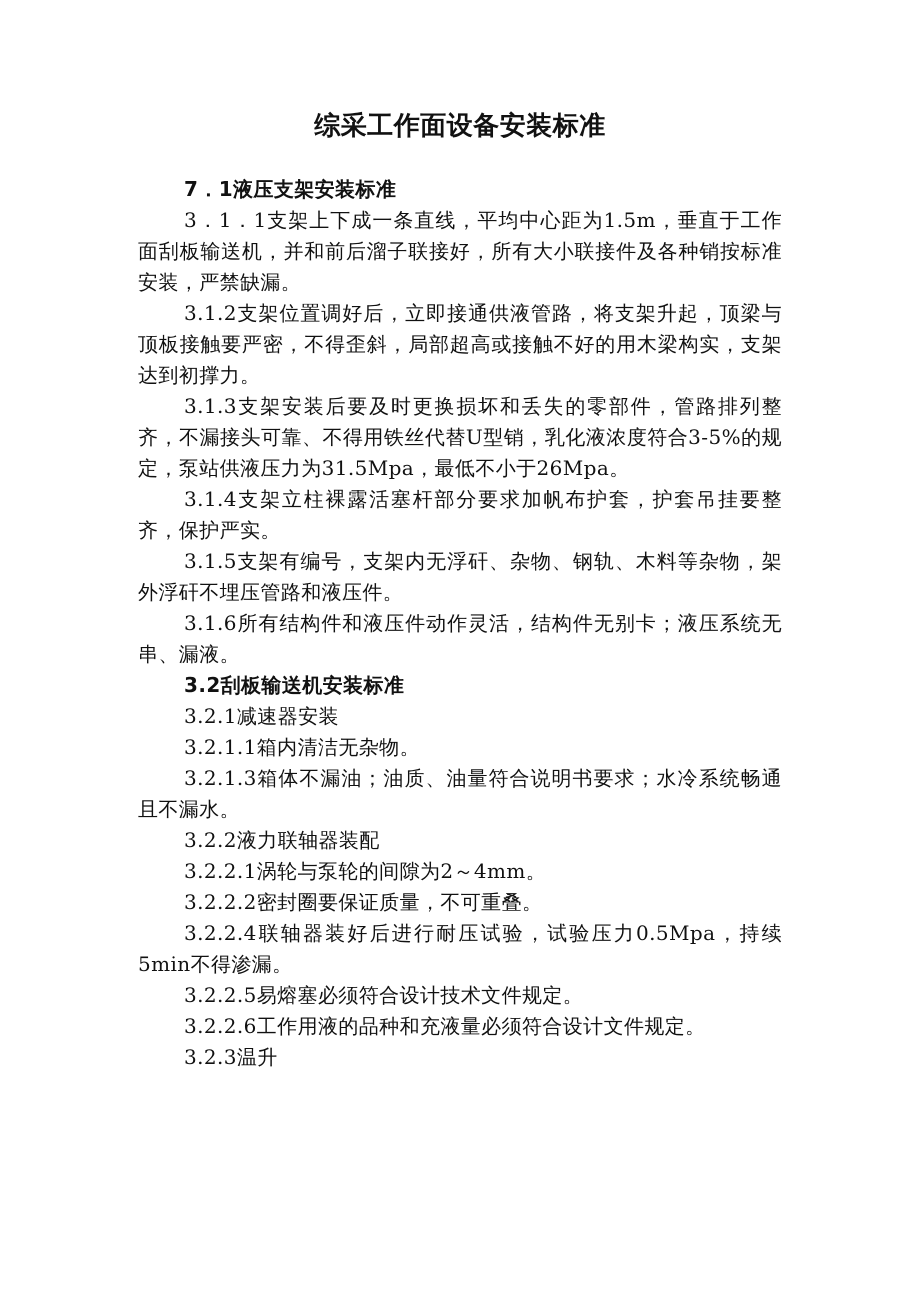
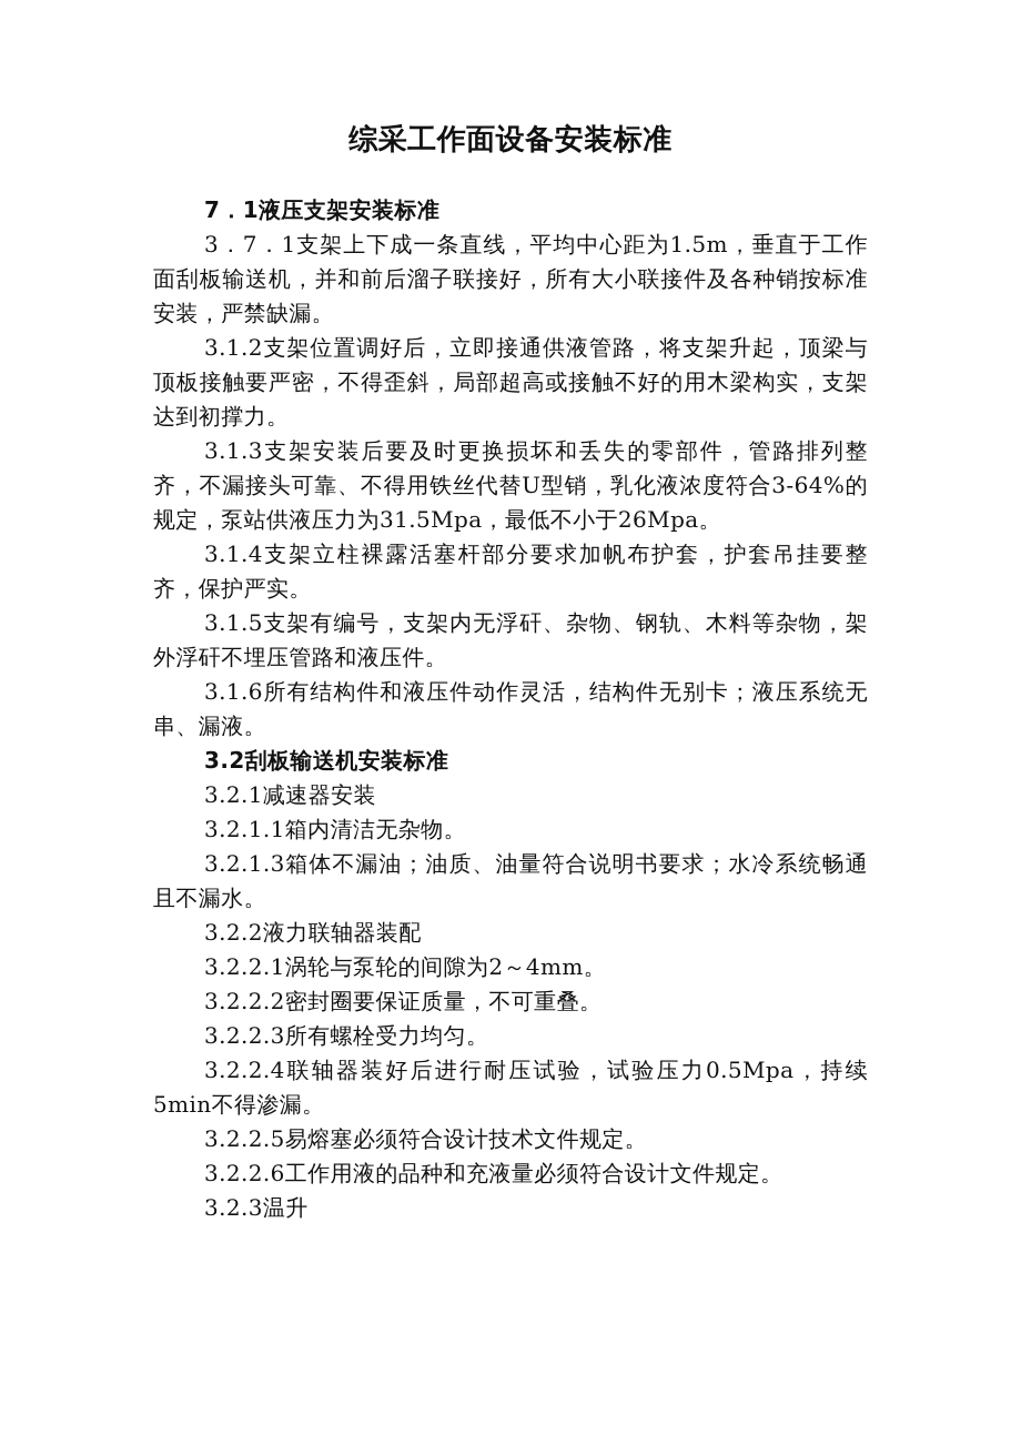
  综采工作面设备安装标准
  7．1液压支架安装标准
- 3．1．1支架上下成一条直线，平均中心距为1.5m，垂直于工作面刮板输送机，并和前后溜子联接好，所有大小联接件及各种销按标准安装，严禁缺漏。
+ 3．7．1支架上下成一条直线，平均中心距为1.5m，垂直于工作面刮板输送机，并和前后溜子联接好，所有大小联接件及各种销按标准安装，严禁缺漏。
  3.1.2支架位置调好后，立即接通供液管路，将支架升起，顶梁与顶板接触要严密，不得歪斜，局部超高或接触不好的用木梁构实，支架达到初撑力。
- 3.1.3支架安装后要及时更换损坏和丢失的零部件，管路排列整齐，不漏接头可靠、不得用铁丝代替U型销，乳化液浓度符合3-5%的规定，泵站供液压力为31.5Mpa，最低不小于26Mpa。
+ 3.1.3支架安装后要及时更换损坏和丢失的零部件，管路排列整齐，不漏接头可靠、不得用铁丝代替U型销，乳化液浓度符合3-64%的规定，泵站供液压力为31.5Mpa，最低不小于26Mpa。
  3.1.4支架立柱裸露活塞杆部分要求加帆布护套，护套吊挂要整齐，保护严实。
  3.1.5支架有编号，支架内无浮矸、杂物、钢轨、木料等杂物，架外浮矸不埋压管路和液压件。
  3.1.6所有结构件和液压件动作灵活，结构件无别卡；液压系统无串、漏液。
  3.2刮板输送机安装标准
  3.2.1减速器安装
  3.2.1.1箱内清洁无杂物。
  3.2.1.3箱体不漏油；油质、油量符合说明书要求；水冷系统畅通且不漏水。
  3.2.2液力联轴器装配
  3.2.2.1涡轮与泵轮的间隙为2～4mm。
  3.2.2.2密封圈要保证质量，不可重叠。
+ 3.2.2.3所有螺栓受力均匀。
  3.2.2.4联轴器装好后进行耐压试验，试验压力0.5Mpa，持续5min不得渗漏。
  3.2.2.5易熔塞必须符合设计技术文件规定。
  3.2.2.6工作用液的品种和充液量必须符合设计文件规定。
  3.2.3温升
